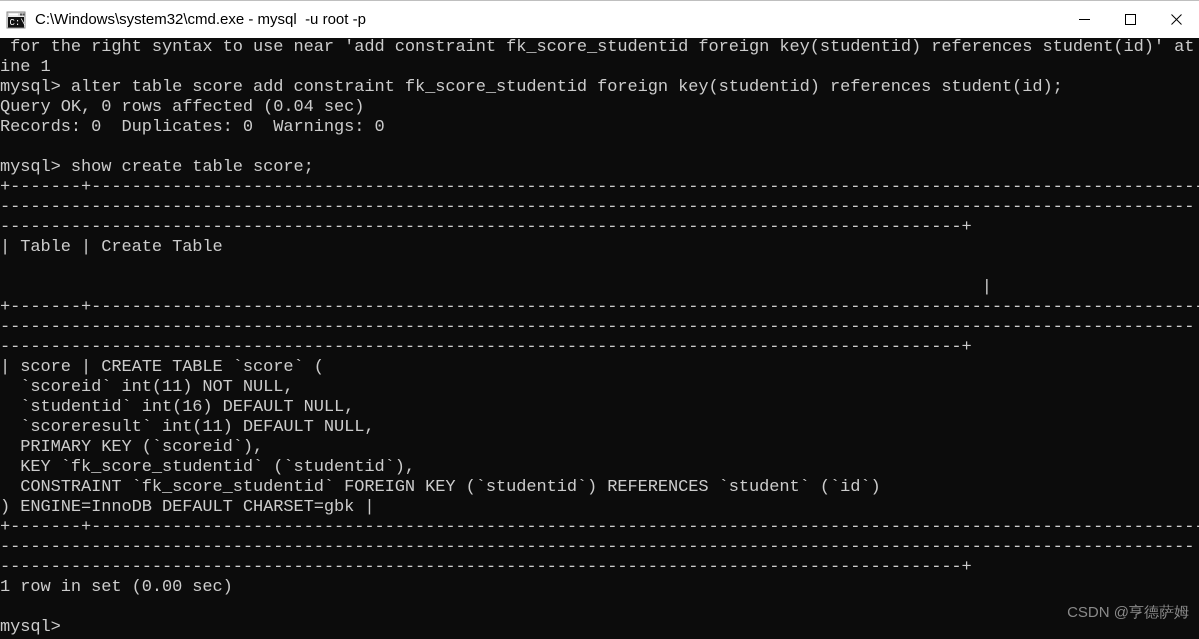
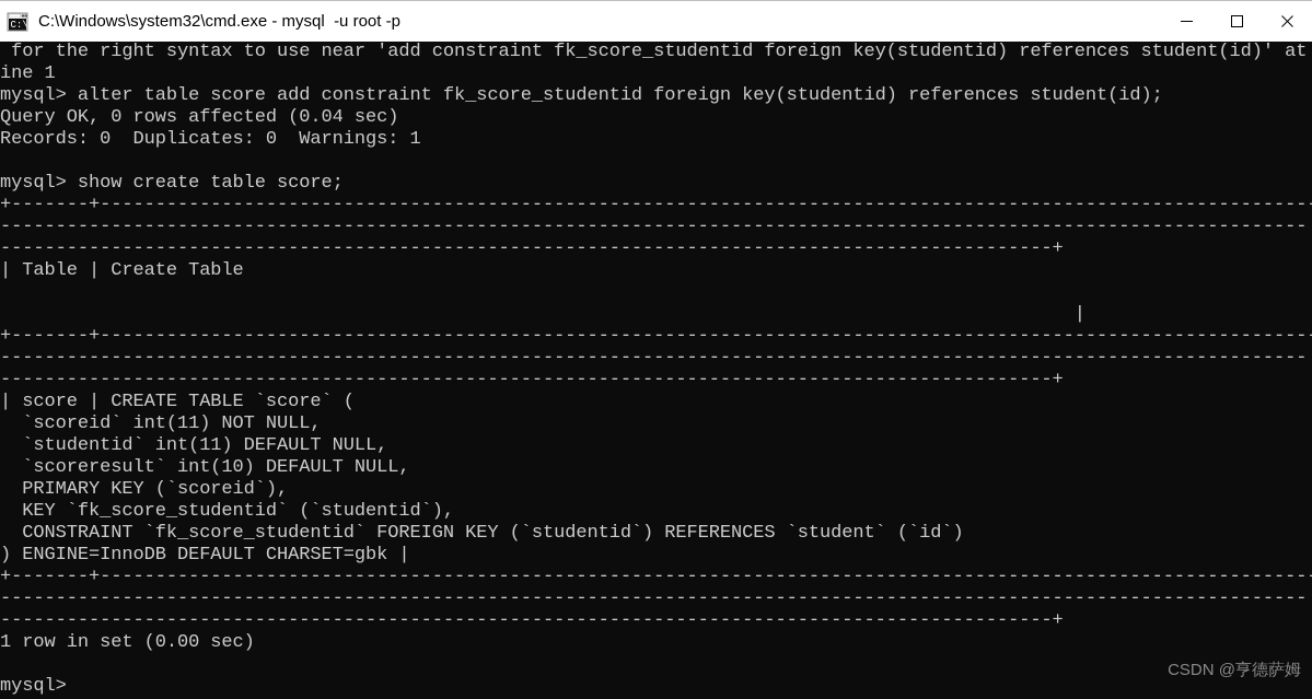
  C:\
  C:\Windows\system32\cmd.exe - mysql -u root -p
  for the right syntax to use near 'add constraint fk_score_studentid foreign key(studentid) references student(id)' at
  ine 1
  mysql> alter table score add constraint fk_score_studentid foreign key(studentid) references student(id);
  Query OK, 0 rows affected (0.04 sec)
- Records: 0 Duplicates: 0 Warnings: 0
+ Records: 0 Duplicates: 0 Warnings: 1
  mysql> show create table score;
  +-------+-------------------------------------------------------------------------------------------------------------
  ----------------------------------------------------------------------------------------------------------------------
  -----------------------------------------------------------------------------------------------+
  | Table | Create Table
  |
  +-------+-------------------------------------------------------------------------------------------------------------
  ----------------------------------------------------------------------------------------------------------------------
  -----------------------------------------------------------------------------------------------+
  | score | CREATE TABLE `score` (
  `scoreid` int(11) NOT NULL,
- `studentid` int(16) DEFAULT NULL,
+ `studentid` int(11) DEFAULT NULL,
- `scoreresult` int(11) DEFAULT NULL,
+ `scoreresult` int(10) DEFAULT NULL,
  PRIMARY KEY (`scoreid`),
  KEY `fk_score_studentid` (`studentid`),
  CONSTRAINT `fk_score_studentid` FOREIGN KEY (`studentid`) REFERENCES `student` (`id`)
  ) ENGINE=InnoDB DEFAULT CHARSET=gbk |
  +-------+-------------------------------------------------------------------------------------------------------------
  ----------------------------------------------------------------------------------------------------------------------
  -----------------------------------------------------------------------------------------------+
  1 row in set (0.00 sec)
  mysql>
  CSDN @亨德萨姆
